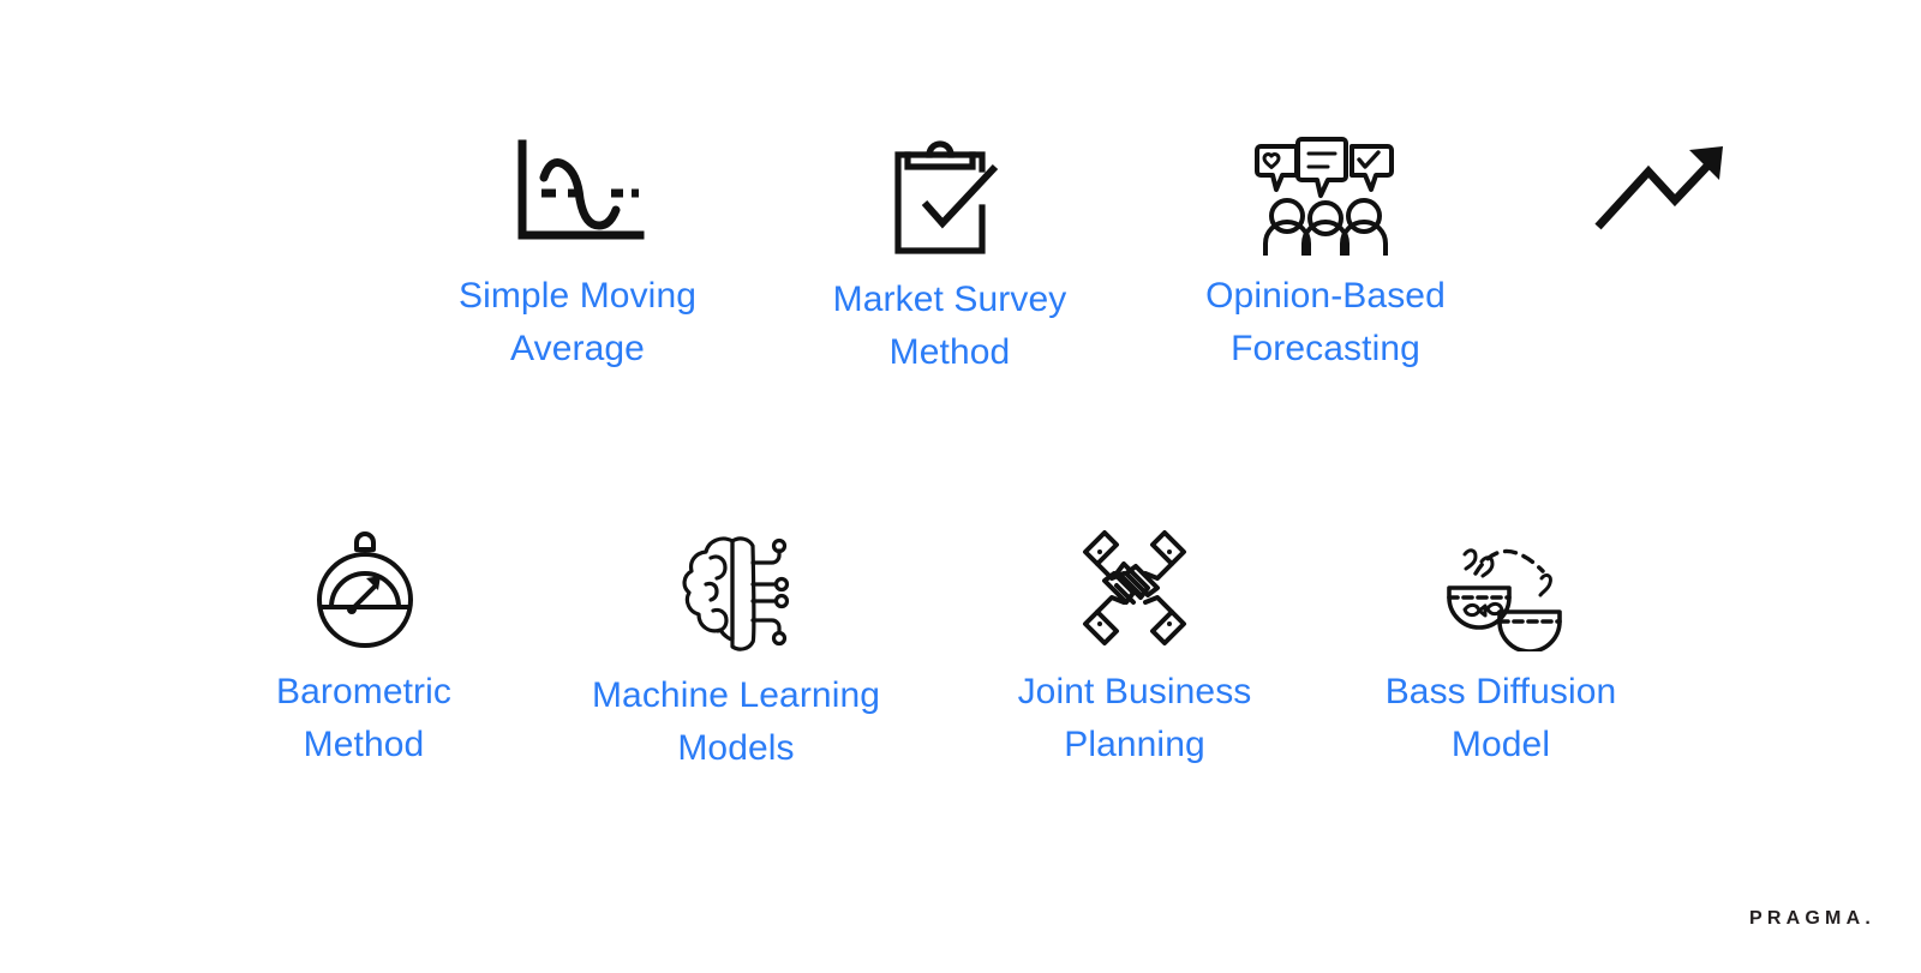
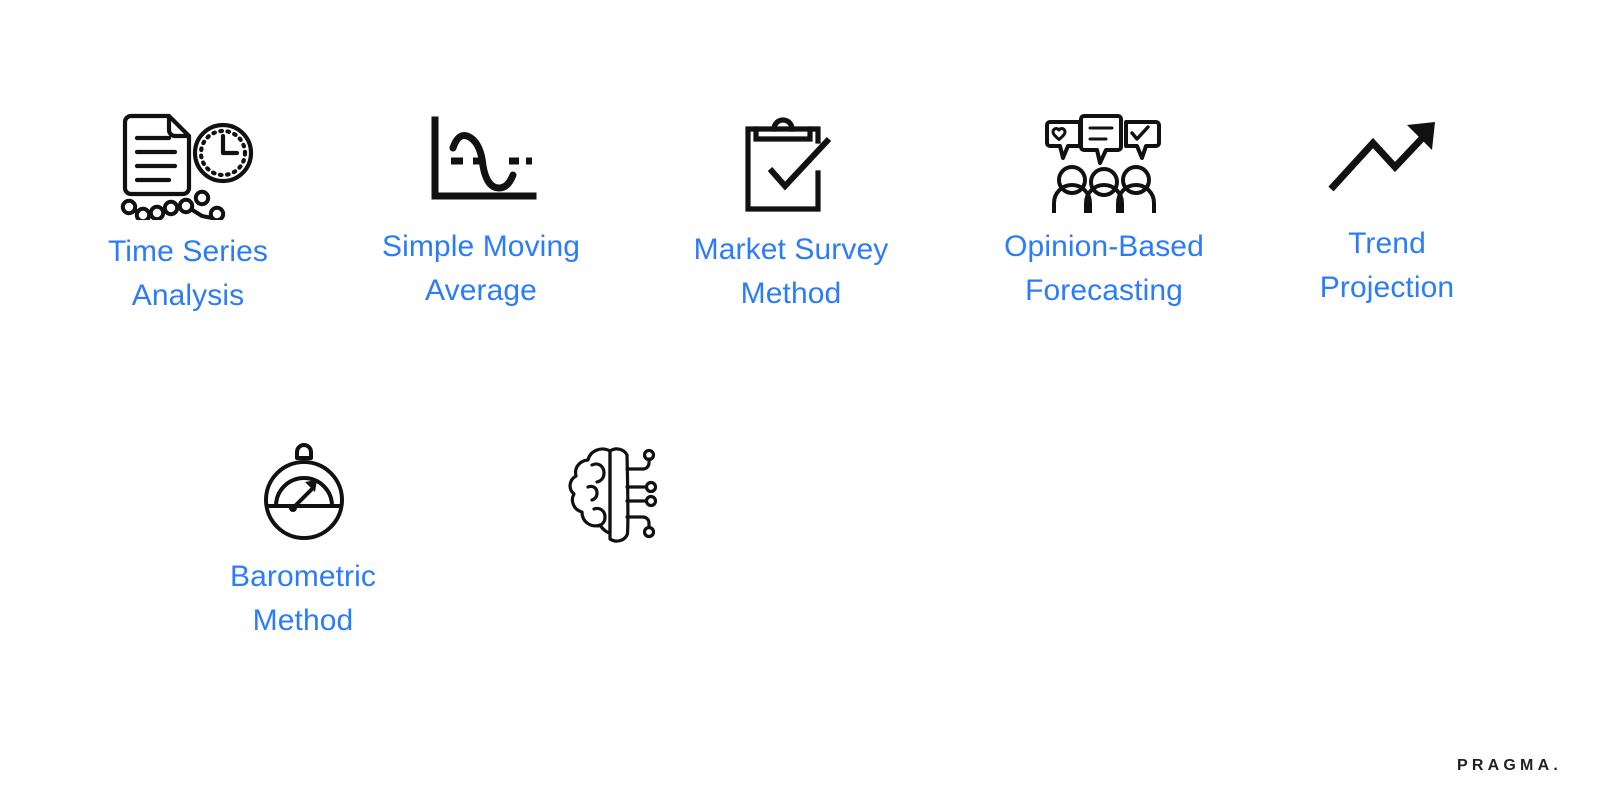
+ Time Series
+ Analysis
  Simple Moving
  Average
  Market Survey
  Method
  Opinion-Based
  Forecasting
+ Trend
+ Projection
  Barometric
  Method
- Machine Learning
- Models
- Joint Business
- Planning
- Bass Diffusion
- Model
  PRAGMA.
